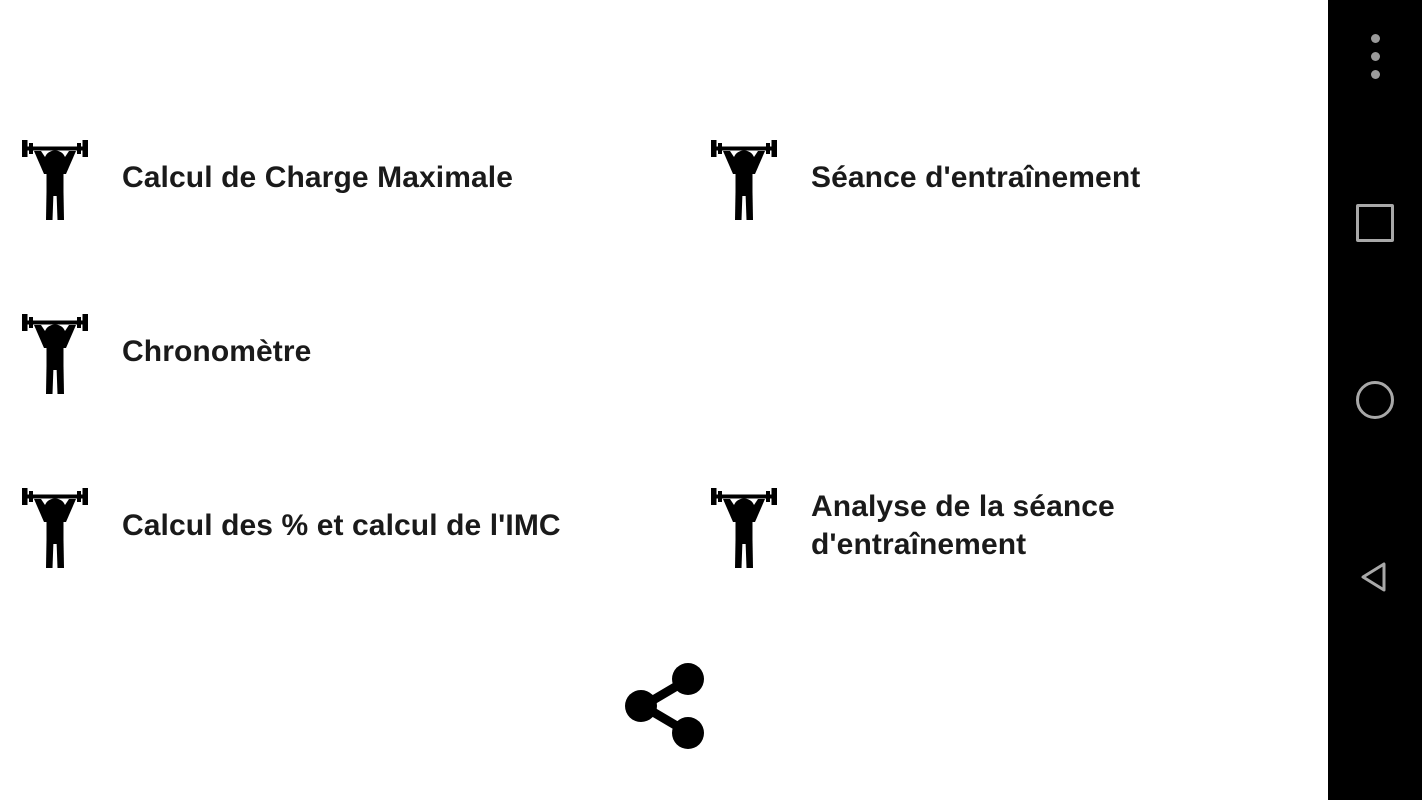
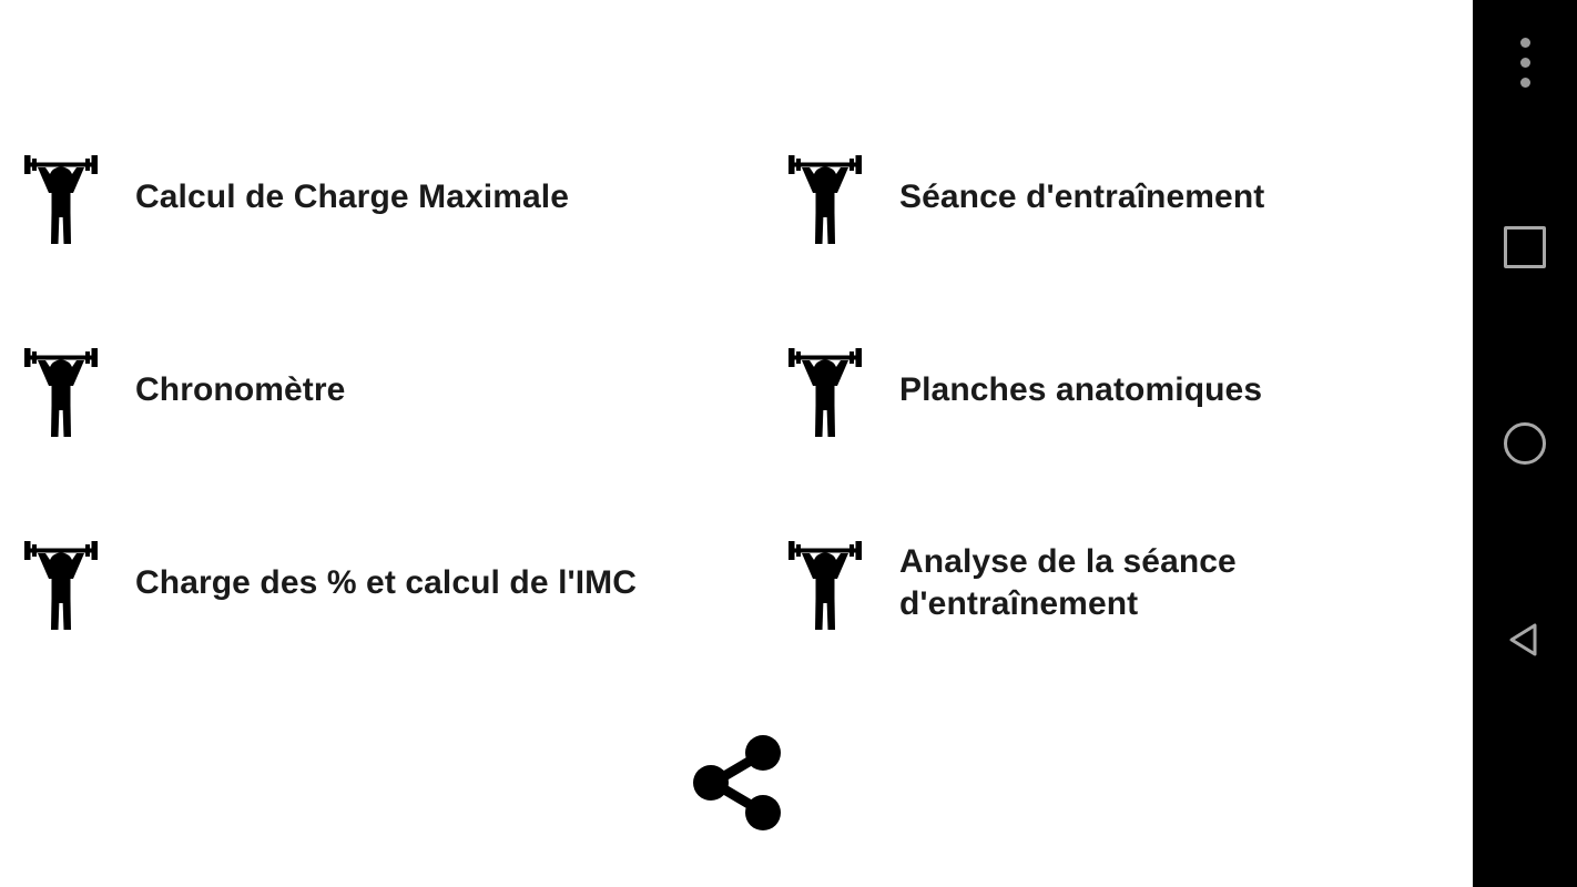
  Calcul de Charge Maximale
  Séance d'entraînement
  Chronomètre
+ Planches anatomiques
- Calcul des % et calcul de l'IMC
+ Charge des % et calcul de l'IMC
  Analyse de la séance
  d'entraînement
